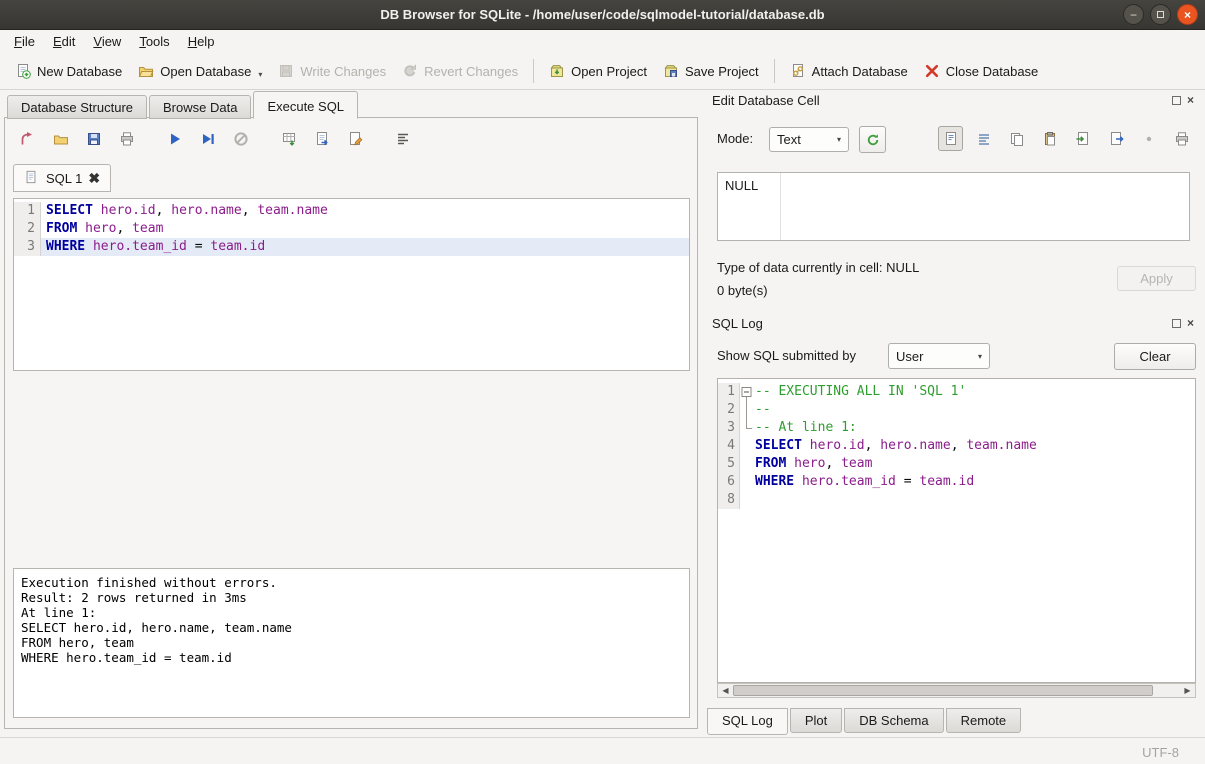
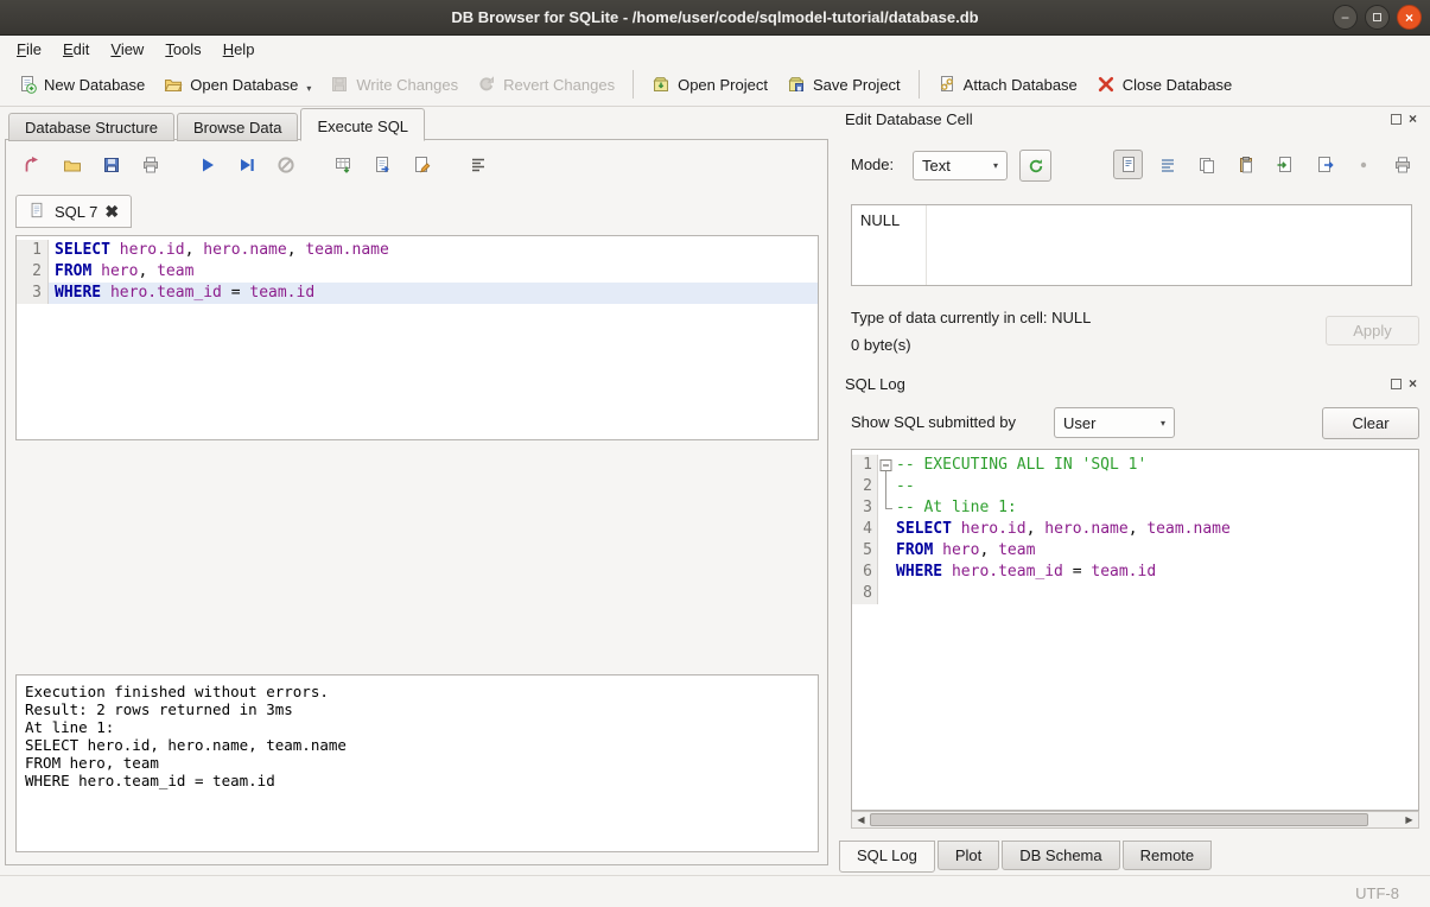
  DB Browser for SQLite - /home/user/code/sqlmodel-tutorial/database.db
  −
  ×
  File
  Edit
  View
  Tools
  Help
  New Database
  Open Database
  ▾
  Write Changes
  Revert Changes
  Open Project
  Save Project
  Attach Database
  Close Database
  Database Structure
  Browse Data
  Execute SQL
- SQL 1
+ SQL 7
  ✖
  1
  SELECT hero.id, hero.name, team.name
  2
  FROM hero, team
  3
  WHERE hero.team_id = team.id
  Execution finished without errors.
  Result: 2 rows returned in 3ms
  At line 1:
  SELECT hero.id, hero.name, team.name
  FROM hero, team
  WHERE hero.team_id = team.id
  Edit Database Cell
  ×
  Mode:
  Text
  ▾
  NULL
  Type of data currently in cell: NULL
  0 byte(s)
  Apply
  SQL Log
  ×
  Show SQL submitted by
  User
  ▾
  Clear
  1
  -- EXECUTING ALL IN 'SQL 1'
  2
  --
  3
  -- At line 1:
  4
  SELECT hero.id, hero.name, team.name
  5
  FROM hero, team
  6
  WHERE hero.team_id = team.id
  8
  ◀
  ▶
  SQL Log
  Plot
  DB Schema
  Remote
  UTF-8
